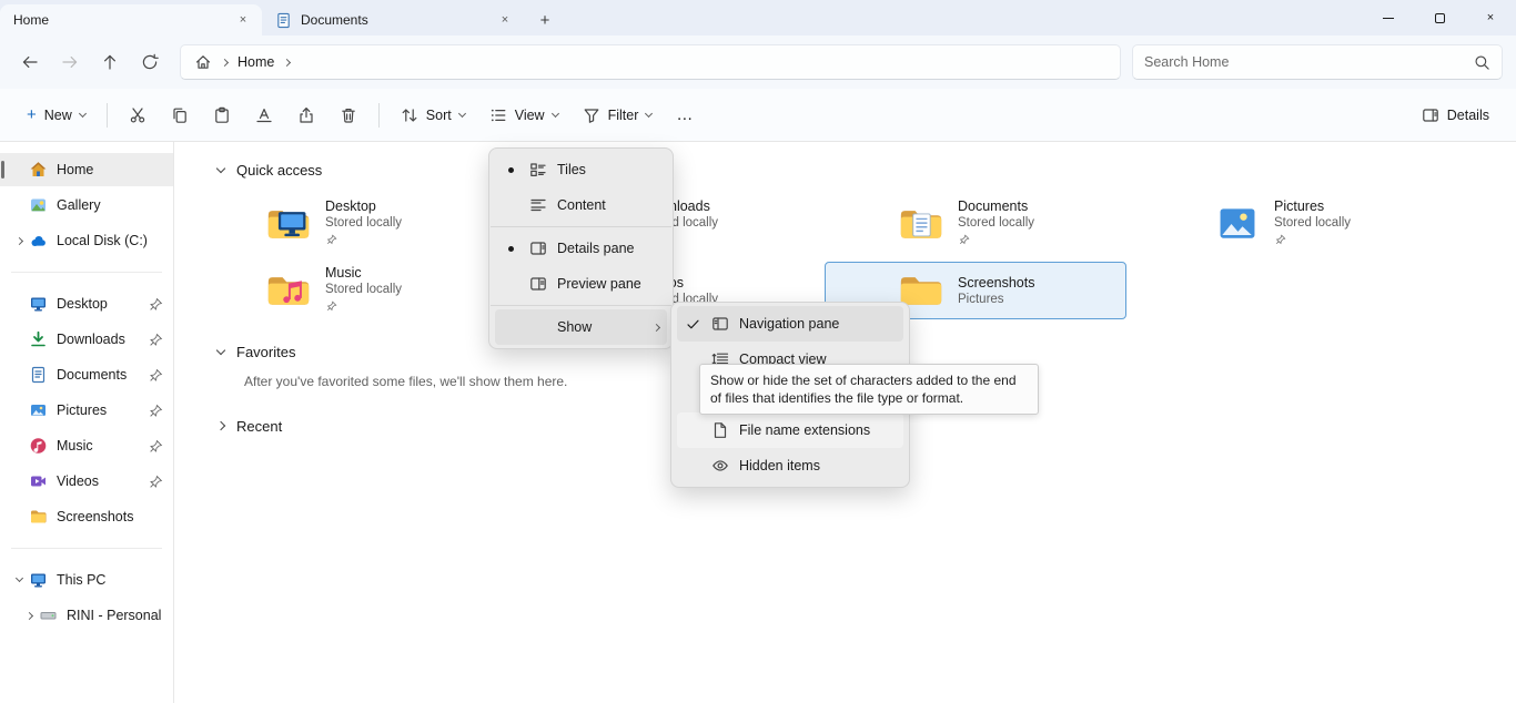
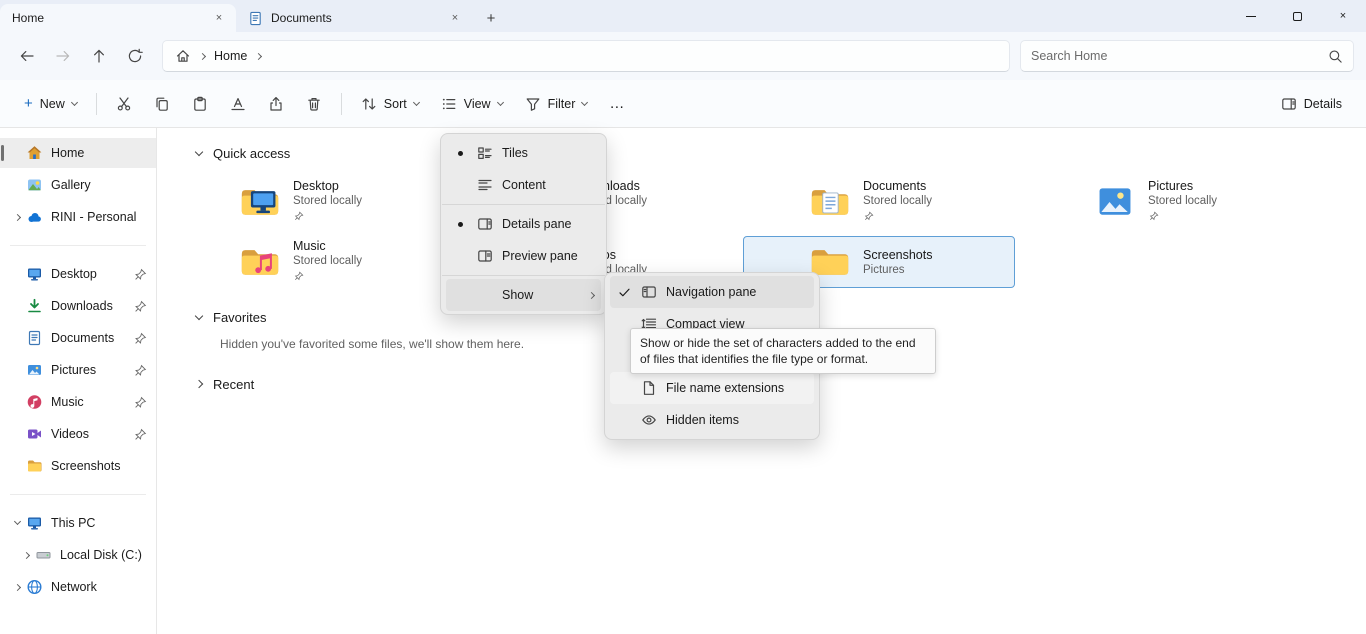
  Home
  ×
  Documents
  ×
  +
  ×
  Home
  Search Home
  +
  New
  Sort
  View
  Filter
  …
  Details
  Home
  Gallery
- Local Disk (C:)
+ RINI - Personal
  Desktop
  Downloads
  Documents
  Pictures
  Music
  Videos
  Screenshots
  This PC
- RINI - Personal
+ Local Disk (C:)
+ Network
  Quick access
  Desktop
  Stored locally
  Documents
  Stored locally
  Pictures
  Stored locally
  Music
  Stored locally
  Screenshots
  Pictures
  Favorites
- After you've favorited some files, we'll show them here.
+ Hidden you've favorited some files, we'll show them here.
  Recent
  Tiles
  Content
  Details pane
  Preview pane
  Show
  Navigation pane
  Compact view
  File name extensions
  Hidden items
  Show or hide the set of characters added to the end of files that identifies the file type or format.
